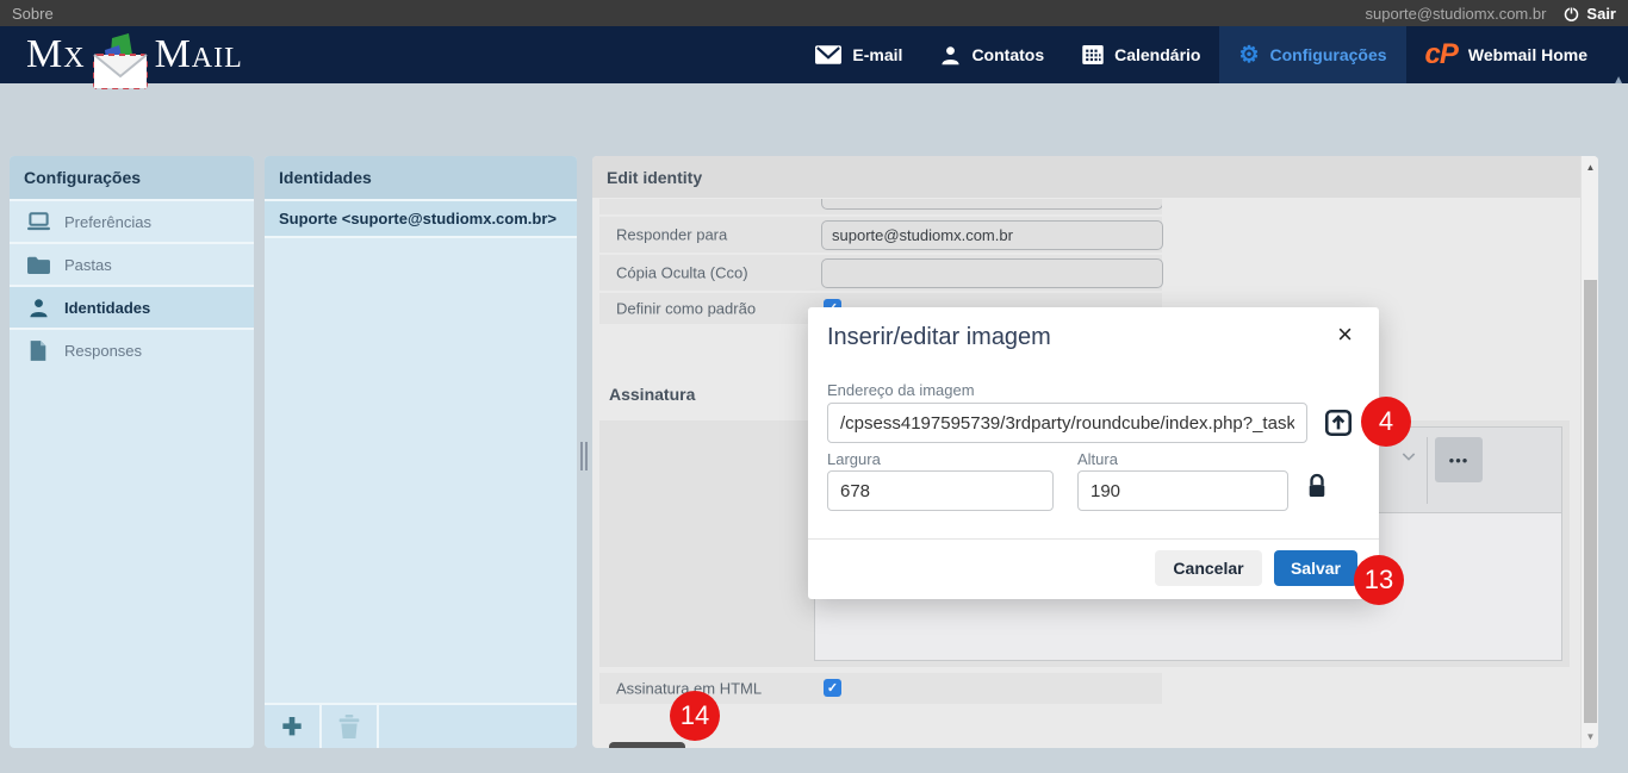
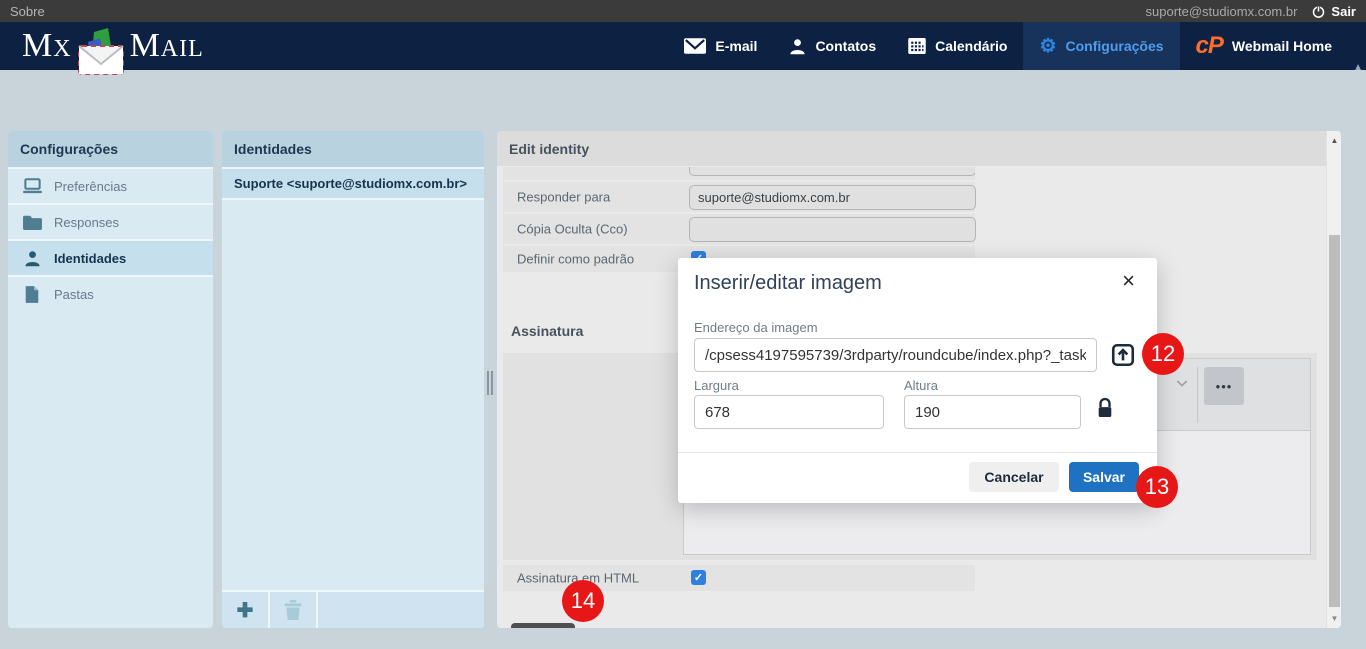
  Sobre
  suporte@studiomx.com.br
  Sair
  Mx
  Mail
  E-mail
  Contatos
  Calendário
  ⚙
  Configurações
  cP
  Webmail Home
  ▲
  Configurações
  Preferências
- Pastas
+ Responses
  Identidades
- Responses
+ Pastas
  Identidades
  Suporte <suporte@studiomx.com.br>
  ✚
  Edit identity
  Responder para
  suporte@studiomx.com.br
  Cópia Oculta (Cco)
  Definir como padrão
  Assinatura
  •••
  Assinatura em HTML
  ✓
  ▲
  ▼
  Inserir/editar imagem
  ×
  Endereço da imagem
  /cpsess4197595739/3rdparty/roundcube/index.php?_task
  Largura
  678
  Altura
  190
  Cancelar
  Salvar
- 4
+ 12
  13
  14
